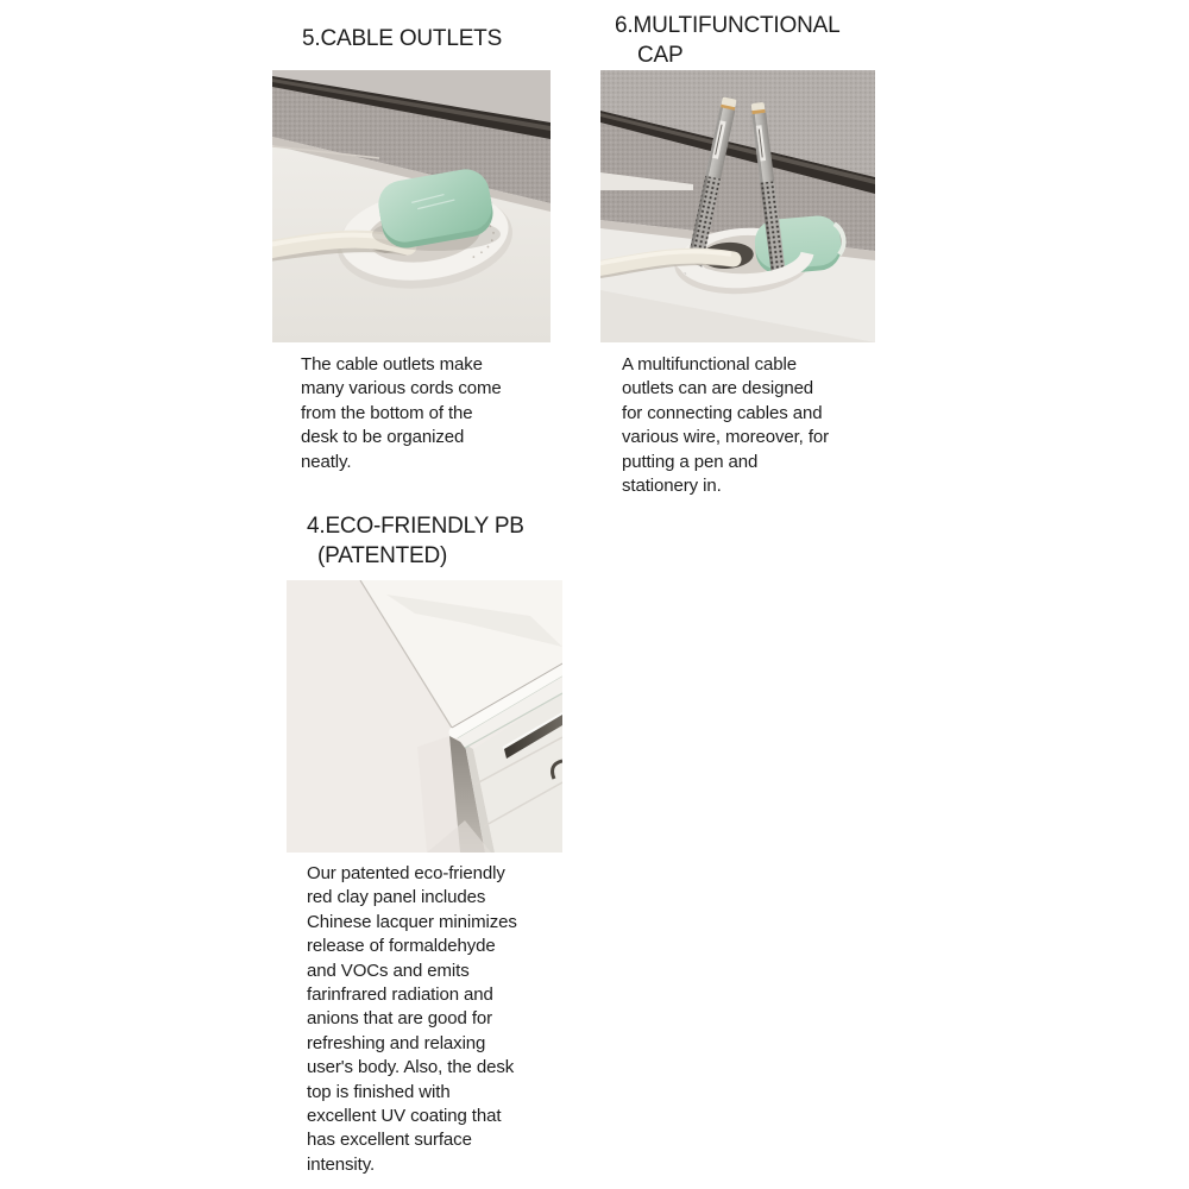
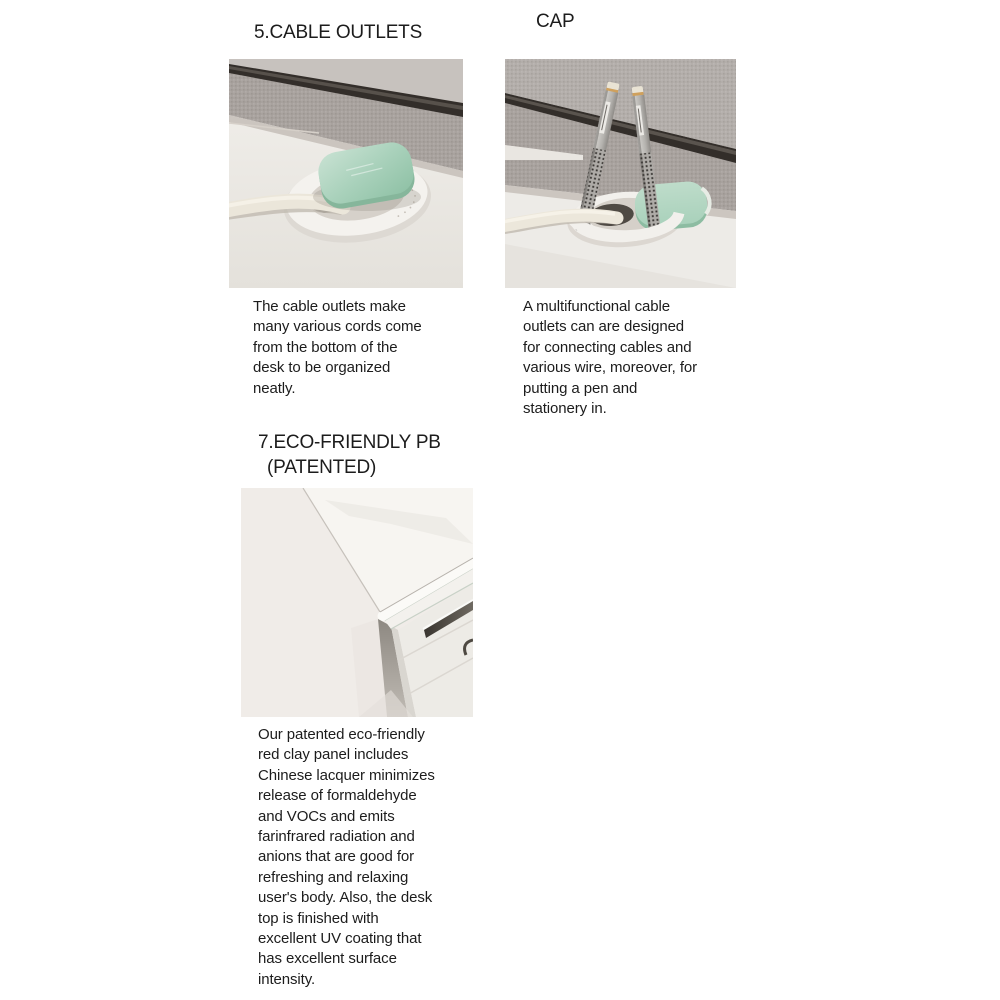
  5.CABLE OUTLETS
- 6.MULTIFUNCTIONAL
  CAP
  The cable outlets make
  many various cords come
  from the bottom of the
  desk to be organized
  neatly.
  A multifunctional cable
  outlets can are designed
  for connecting cables and
  various wire, moreover, for
  putting a pen and
  stationery in.
- 4.ECO-FRIENDLY PB
+ 7.ECO-FRIENDLY PB
  (PATENTED)
  Our patented eco-friendly
  red clay panel includes
  Chinese lacquer minimizes
  release of formaldehyde
  and VOCs and emits
  farinfrared radiation and
  anions that are good for
  refreshing and relaxing
  user's body. Also, the desk
  top is finished with
  excellent UV coating that
  has excellent surface
  intensity.
